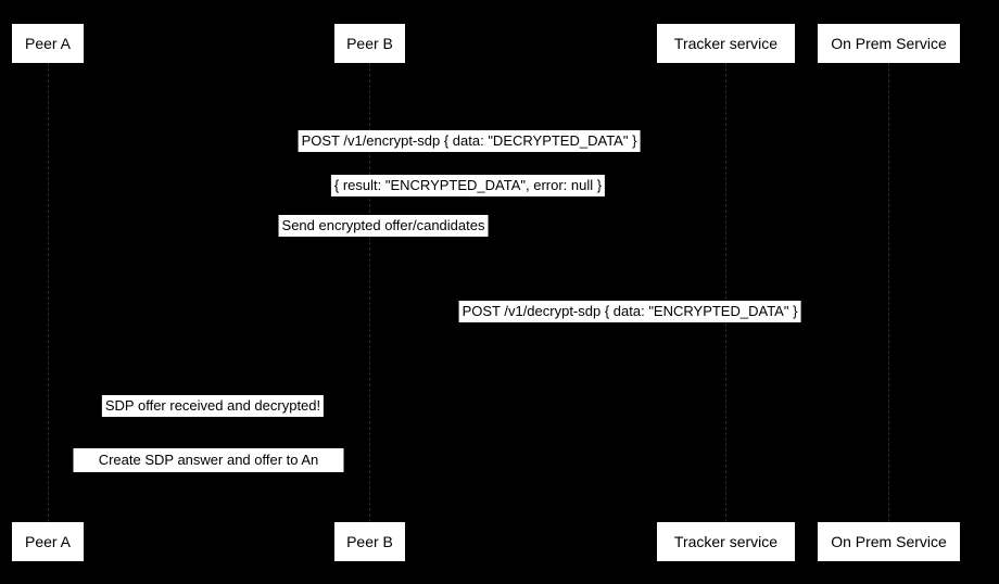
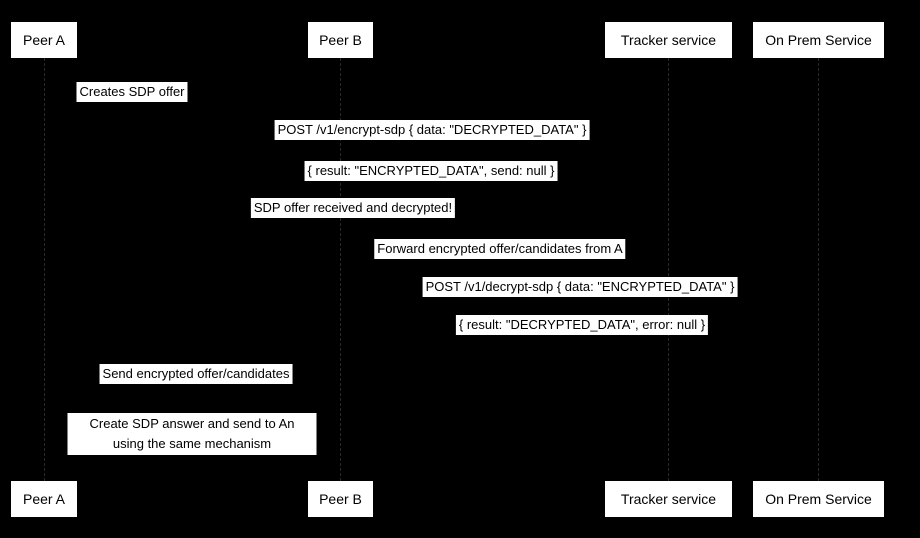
  Peer A
  Peer B
  Tracker service
  On Prem Service
+ Creates SDP offer
  POST /v1/encrypt-sdp { data: "DECRYPTED_DATA" }
- { result: "ENCRYPTED_DATA", error: null }
+ { result: "ENCRYPTED_DATA", send: null }
- Send encrypted offer/candidates
+ SDP offer received and decrypted!
+ Forward encrypted offer/candidates from A
  POST /v1/decrypt-sdp { data: "ENCRYPTED_DATA" }
+ { result: "DECRYPTED_DATA", error: null }
- SDP offer received and decrypted!
+ Send encrypted offer/candidates
- Create SDP answer and offer to An
+ Create SDP answer and send to An
+ using the same mechanism
  Peer A
  Peer B
  Tracker service
  On Prem Service
